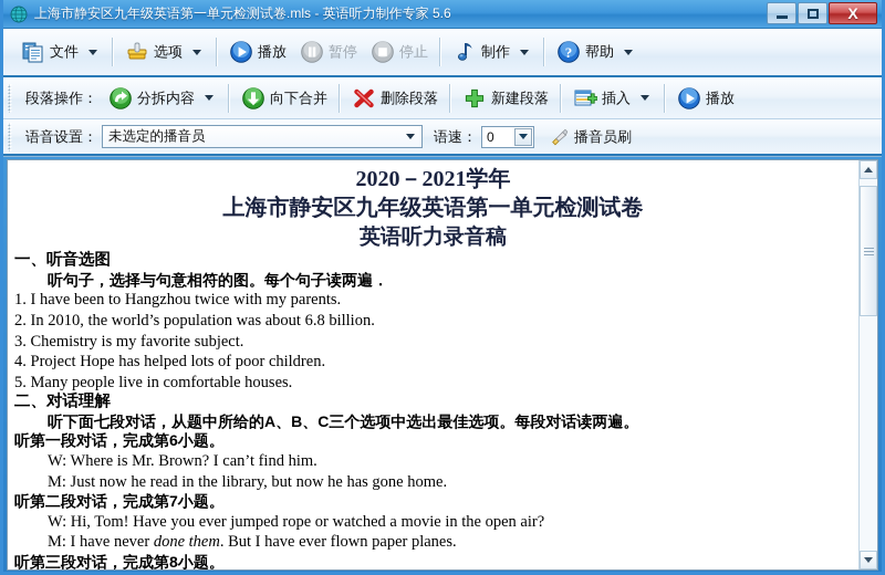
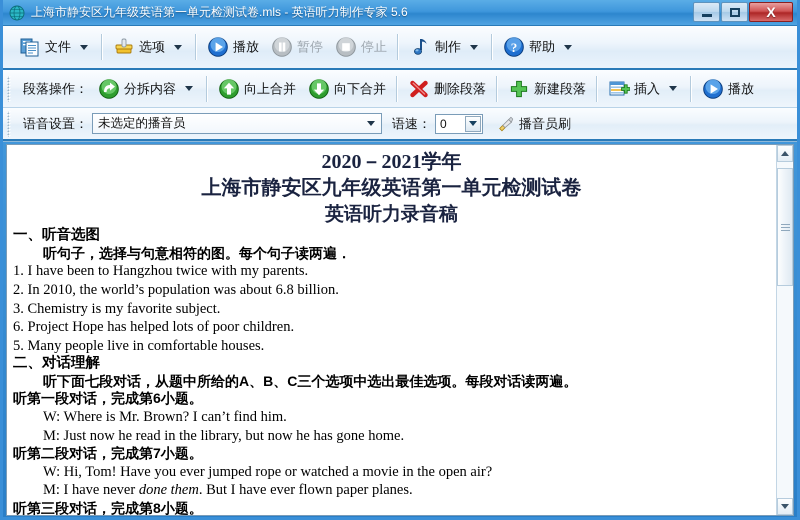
  上海市静安区九年级英语第一单元检测试卷.mls - 英语听力制作专家 5.6
  X
  文件
  选项
  播放
  暂停
  停止
  制作
  ?
  帮助
  段落操作：
  分拆内容
+ 向上合并
  向下合并
  删除段落
  新建段落
  插入
  播放
  语音设置：
  未选定的播音员
  语速：
  0
  播音员刷
  2020－2021学年
  上海市静安区九年级英语第一单元检测试卷
  英语听力录音稿
  一、听音选图
  听句子，选择与句意相符的图。每个句子读两遍．
  1. I have been to Hangzhou twice with my parents.
  2. In 2010, the world’s population was about 6.8 billion.
  3. Chemistry is my favorite subject.
- 4. Project Hope has helped lots of poor children.
+ 6. Project Hope has helped lots of poor children.
  5. Many people live in comfortable houses.
  二、对话理解
  听下面七段对话，从题中所给的A、B、C三个选项中选出最佳选项。每段对话读两遍。
  听第一段对话，完成第6小题。
  W: Where is Mr. Brown? I can’t find him.
  M: Just now he read in the library, but now he has gone home.
  听第二段对话，完成第7小题。
  W: Hi, Tom! Have you ever jumped rope or watched a movie in the open air?
  M: I have never done them. But I have ever flown paper planes.
  听第三段对话，完成第8小题。
